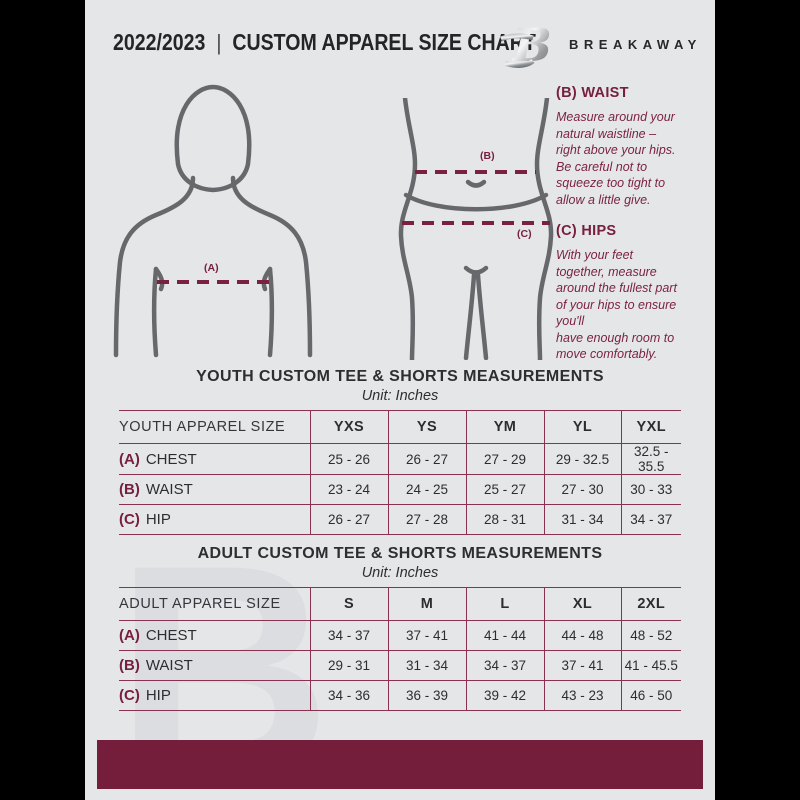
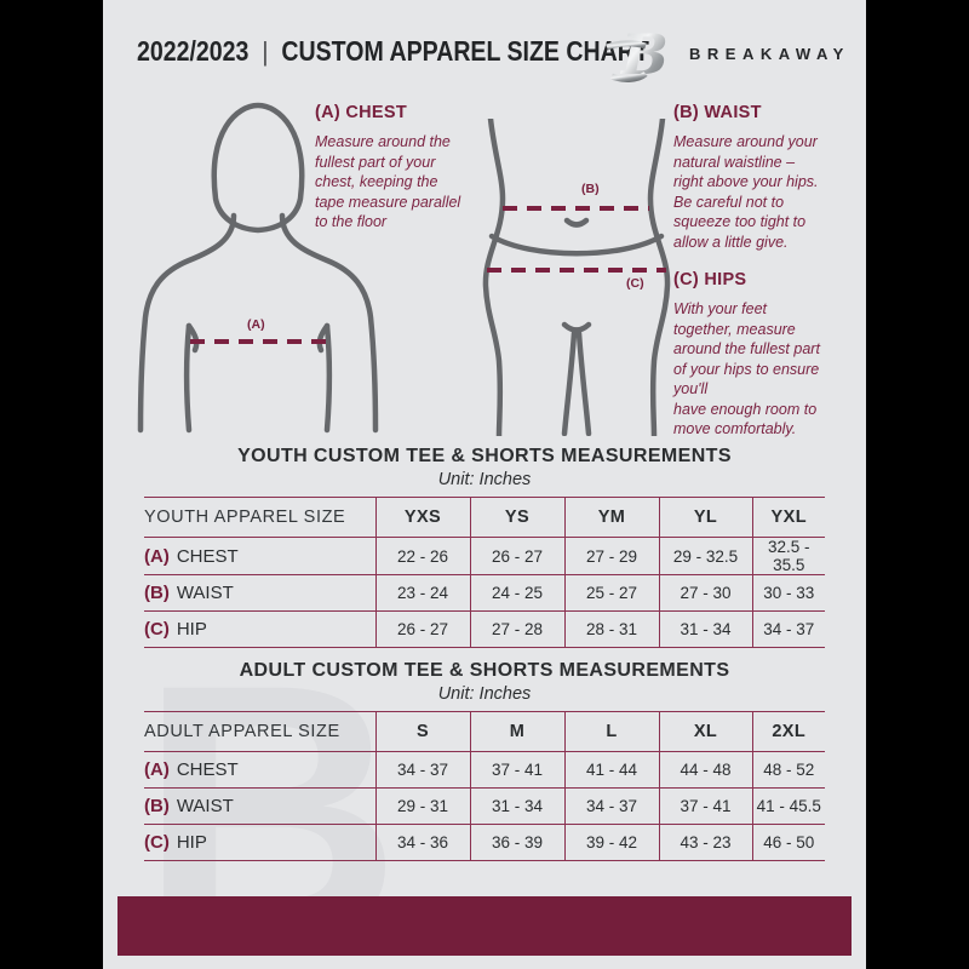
  B
  2022/2023
  |
  CUSTOM APPAREL SIZE CHART
  B
  BREAKAWAY
  (A)
  (B)
  (C)
+ (A) CHEST
+ Measure around the
+ fullest part of your
+ chest, keeping the
+ tape measure parallel
+ to the floor
  (B) WAIST
  Measure around your
  natural waistline –
  right above your hips.
  Be careful not to
  squeeze too tight to
  allow a little give.
  (C) HIPS
  With your feet
  together, measure
  around the fullest part
  of your hips to ensure
  you'll
  have enough room to
  move comfortably.
  YOUTH CUSTOM TEE & SHORTS MEASUREMENTS
  Unit: Inches
  YOUTH APPAREL SIZE	YXS	YS	YM	YL	YXL
- (A) CHEST	25 - 26	26 - 27	27 - 29	29 - 32.5	32.5 - 35.5
+ (A) CHEST	22 - 26	26 - 27	27 - 29	29 - 32.5	32.5 - 35.5
  (B) WAIST	23 - 24	24 - 25	25 - 27	27 - 30	30 - 33
  (C) HIP	26 - 27	27 - 28	28 - 31	31 - 34	34 - 37
  ADULT CUSTOM TEE & SHORTS MEASUREMENTS
  Unit: Inches
  ADULT APPAREL SIZE	S	M	L	XL	2XL
  (A) CHEST	34 - 37	37 - 41	41 - 44	44 - 48	48 - 52
  (B) WAIST	29 - 31	31 - 34	34 - 37	37 - 41	41 - 45.5
  (C) HIP	34 - 36	36 - 39	39 - 42	43 - 23	46 - 50
